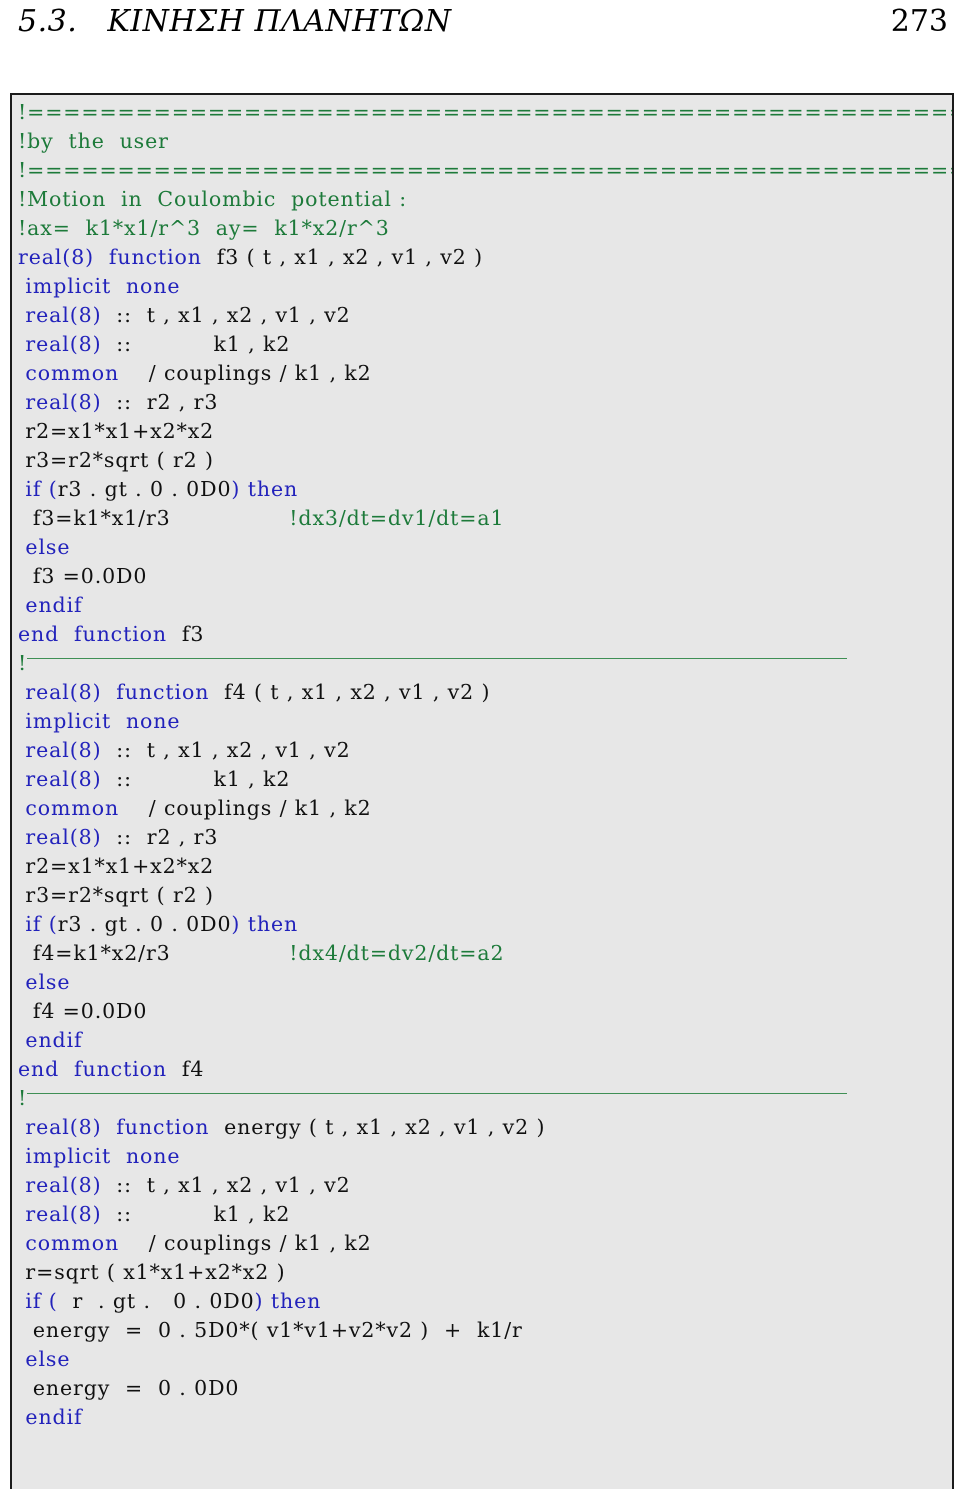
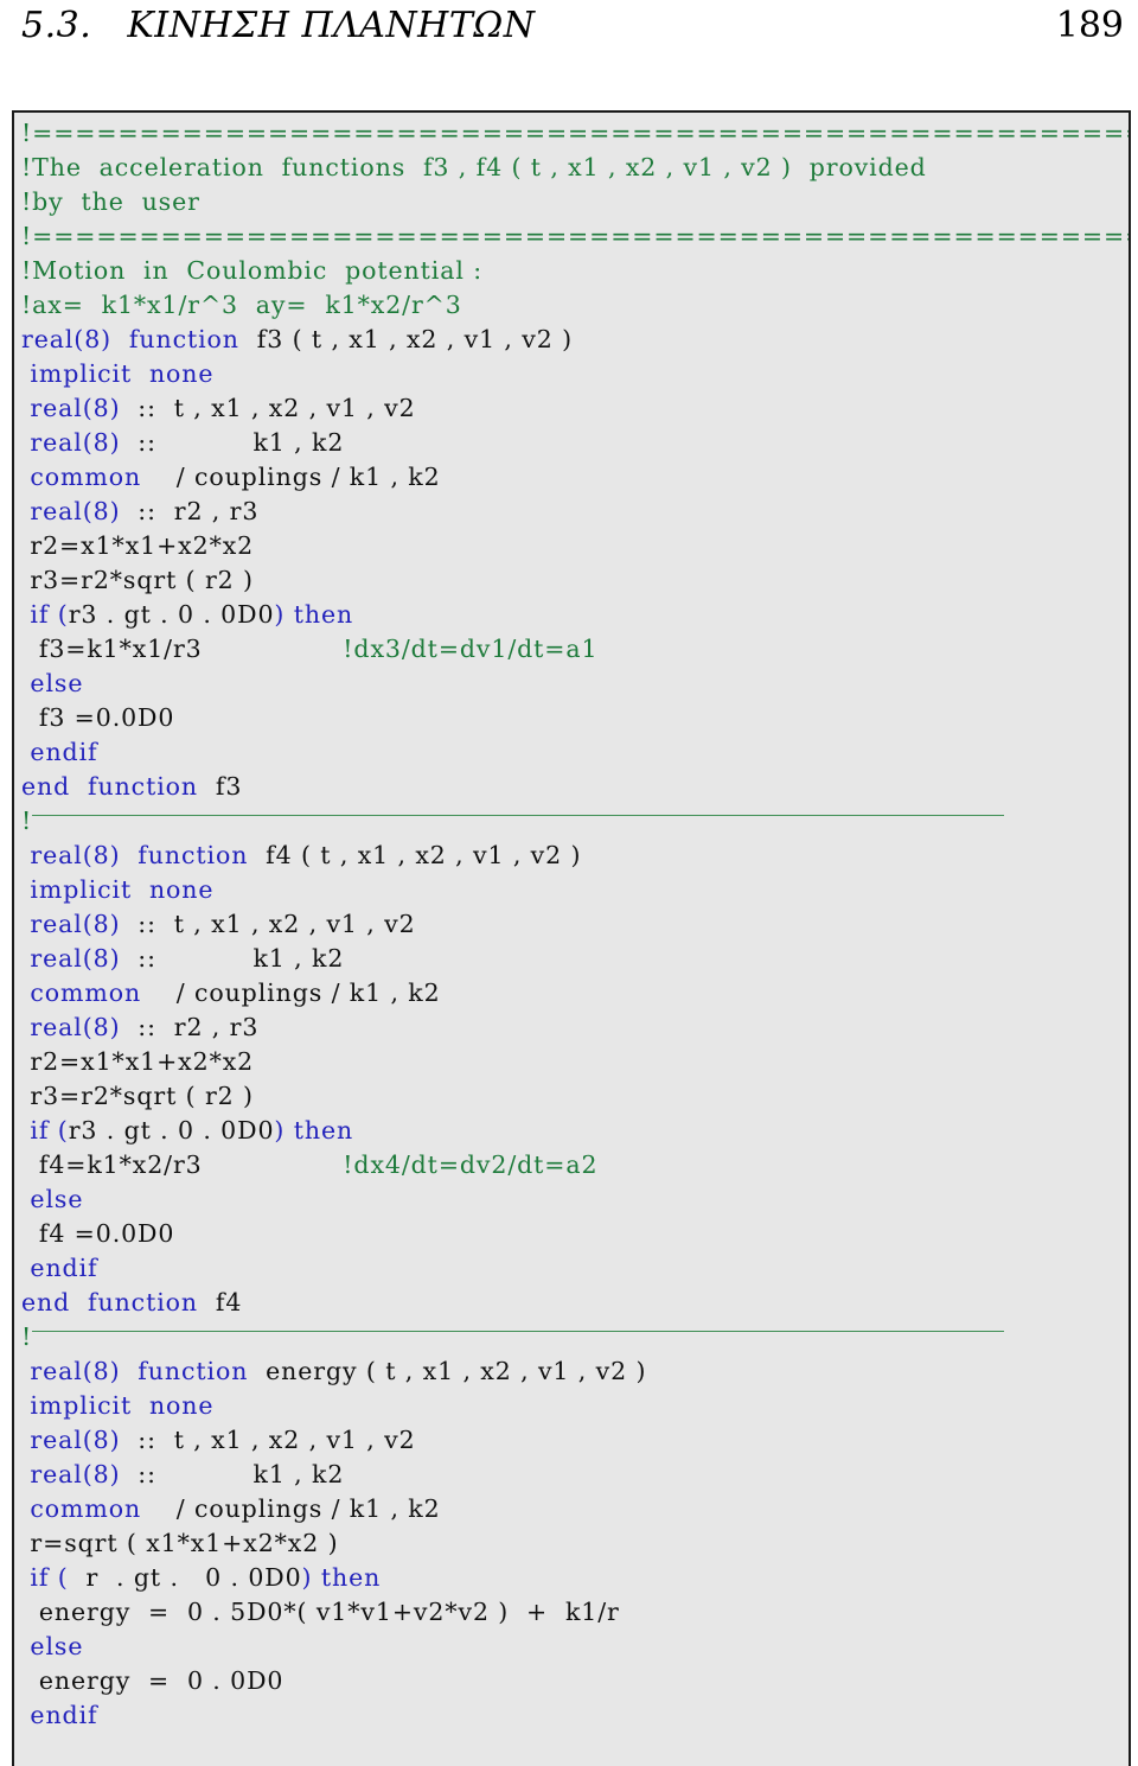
  5.3. ΚΙΝΗΣΗ ΠΛΑΝΗΤΩΝ
- 273
+ 189
  !===================================================
+ !The acceleration functions f3 , f4 ( t , x1 , x2 , v1 , v2 ) provided
  !by the user
  !===================================================
  !Motion in Coulombic potential :
  !ax= k1*x1/r^3 ay= k1*x2/r^3
  real(8) function f3 ( t , x1 , x2 , v1 , v2 )
  implicit none
  real(8) :: t , x1 , x2 , v1 , v2
  real(8) :: k1 , k2
  common / couplings / k1 , k2
  real(8) :: r2 , r3
  r2=x1*x1+x2*x2
  r3=r2*sqrt ( r2 )
  if (r3 . gt . 0 . 0D0) then
  f3=k1*x1/r3 !dx3/dt=dv1/dt=a1
  else
  f3 =0.0D0
  endif
  end function f3
  !
  real(8) function f4 ( t , x1 , x2 , v1 , v2 )
  implicit none
  real(8) :: t , x1 , x2 , v1 , v2
  real(8) :: k1 , k2
  common / couplings / k1 , k2
  real(8) :: r2 , r3
  r2=x1*x1+x2*x2
  r3=r2*sqrt ( r2 )
  if (r3 . gt . 0 . 0D0) then
  f4=k1*x2/r3 !dx4/dt=dv2/dt=a2
  else
  f4 =0.0D0
  endif
  end function f4
  !
  real(8) function energy ( t , x1 , x2 , v1 , v2 )
  implicit none
  real(8) :: t , x1 , x2 , v1 , v2
  real(8) :: k1 , k2
  common / couplings / k1 , k2
  r=sqrt ( x1*x1+x2*x2 )
  if ( r . gt . 0 . 0D0) then
  energy = 0 . 5D0*( v1*v1+v2*v2 ) + k1/r
  else
  energy = 0 . 0D0
  endif
